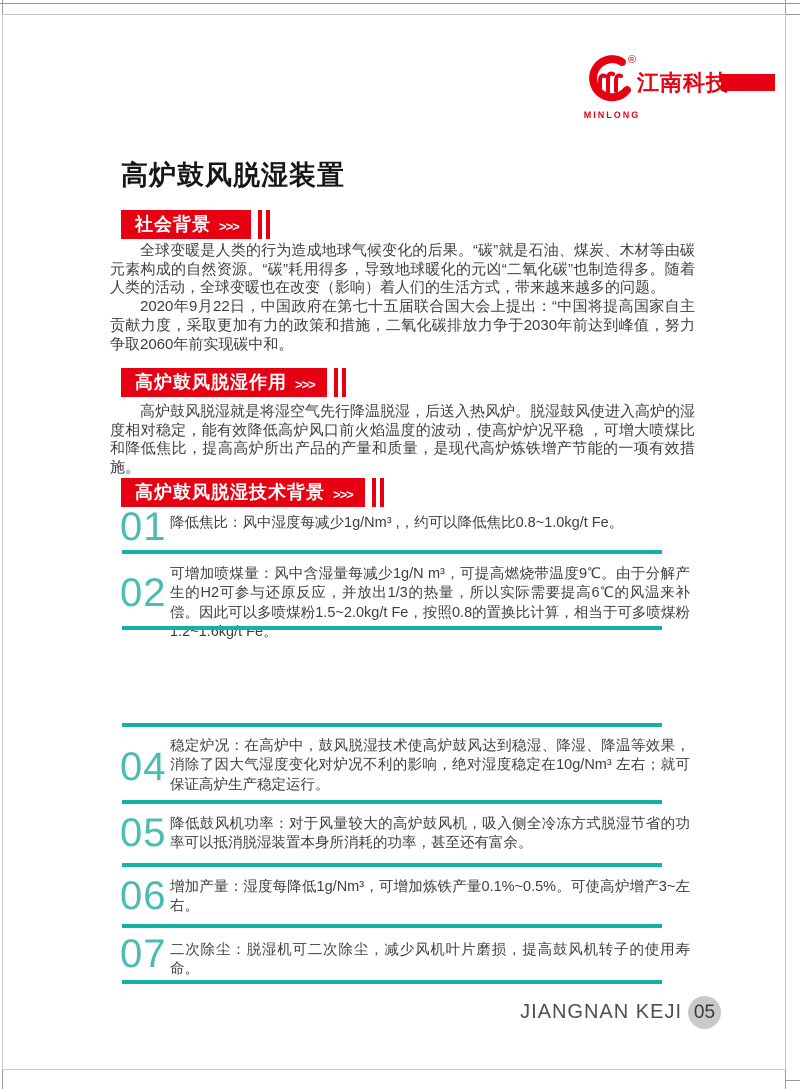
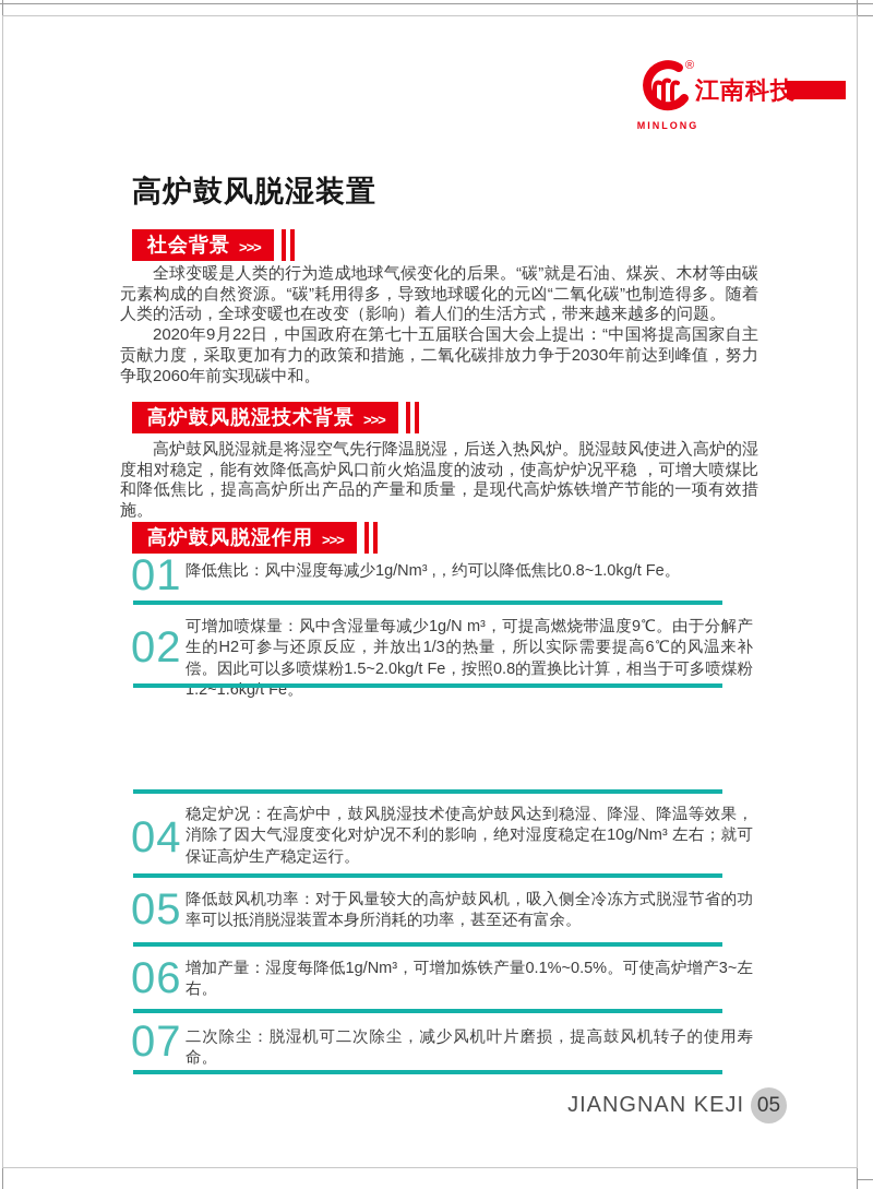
  ®
  MINLONG
  江南科技
  高炉鼓风脱湿装置
  社会背景
  >>>
  全球变暖是人类的行为造成地球气候变化的后果。“碳”就是石油、煤炭、木材等由碳元素构成的自然资源。“碳”耗用得多，导致地球暖化的元凶“二氧化碳”也制造得多。随着人类的活动，全球变暖也在改变（影响）着人们的生活方式，带来越来越多的问题。
  2020年9月22日，中国政府在第七十五届联合国大会上提出：“中国将提高国家自主贡献力度，采取更加有力的政策和措施，二氧化碳排放力争于2030年前达到峰值，努力争取2060年前实现碳中和。
- 高炉鼓风脱湿作用
+ 高炉鼓风脱湿技术背景
  >>>
  高炉鼓风脱湿就是将湿空气先行降温脱湿，后送入热风炉。脱湿鼓风使进入高炉的湿度相对稳定，能有效降低高炉风口前火焰温度的波动，使高炉炉况平稳 ，可增大喷煤比和降低焦比，提高高炉所出产品的产量和质量，是现代高炉炼铁增产节能的一项有效措施。
- 高炉鼓风脱湿技术背景
+ 高炉鼓风脱湿作用
  >>>
  01
  降低焦比：风中湿度每减少1g/Nm³ ,，约可以降低焦比0.8~1.0kg/t Fe。
  02
  可增加喷煤量：风中含湿量每减少1g/N m³，可提高燃烧带温度9℃。由于分解产生的H2可参与还原反应，并放出1/3的热量，所以实际需要提高6℃的风温来补偿。因此可以多喷煤粉1.5~2.0kg/t Fe，按照0.8的置换比计算，相当于可多喷煤粉1.2~1.6kg/t Fe。
  04
  稳定炉况：在高炉中，鼓风脱湿技术使高炉鼓风达到稳湿、降湿、降温等效果，消除了因大气湿度变化对炉况不利的影响，绝对湿度稳定在10g/Nm³ 左右；就可保证高炉生产稳定运行。
  05
  降低鼓风机功率：对于风量较大的高炉鼓风机，吸入侧全冷冻方式脱湿节省的功率可以抵消脱湿装置本身所消耗的功率，甚至还有富余。
  06
  增加产量：湿度每降低1g/Nm³，可增加炼铁产量0.1%~0.5%。可使高炉增产3~左右。
  07
  二次除尘：脱湿机可二次除尘，减少风机叶片磨损，提高鼓风机转子的使用寿命。
  JIANGNAN KEJI
  05
